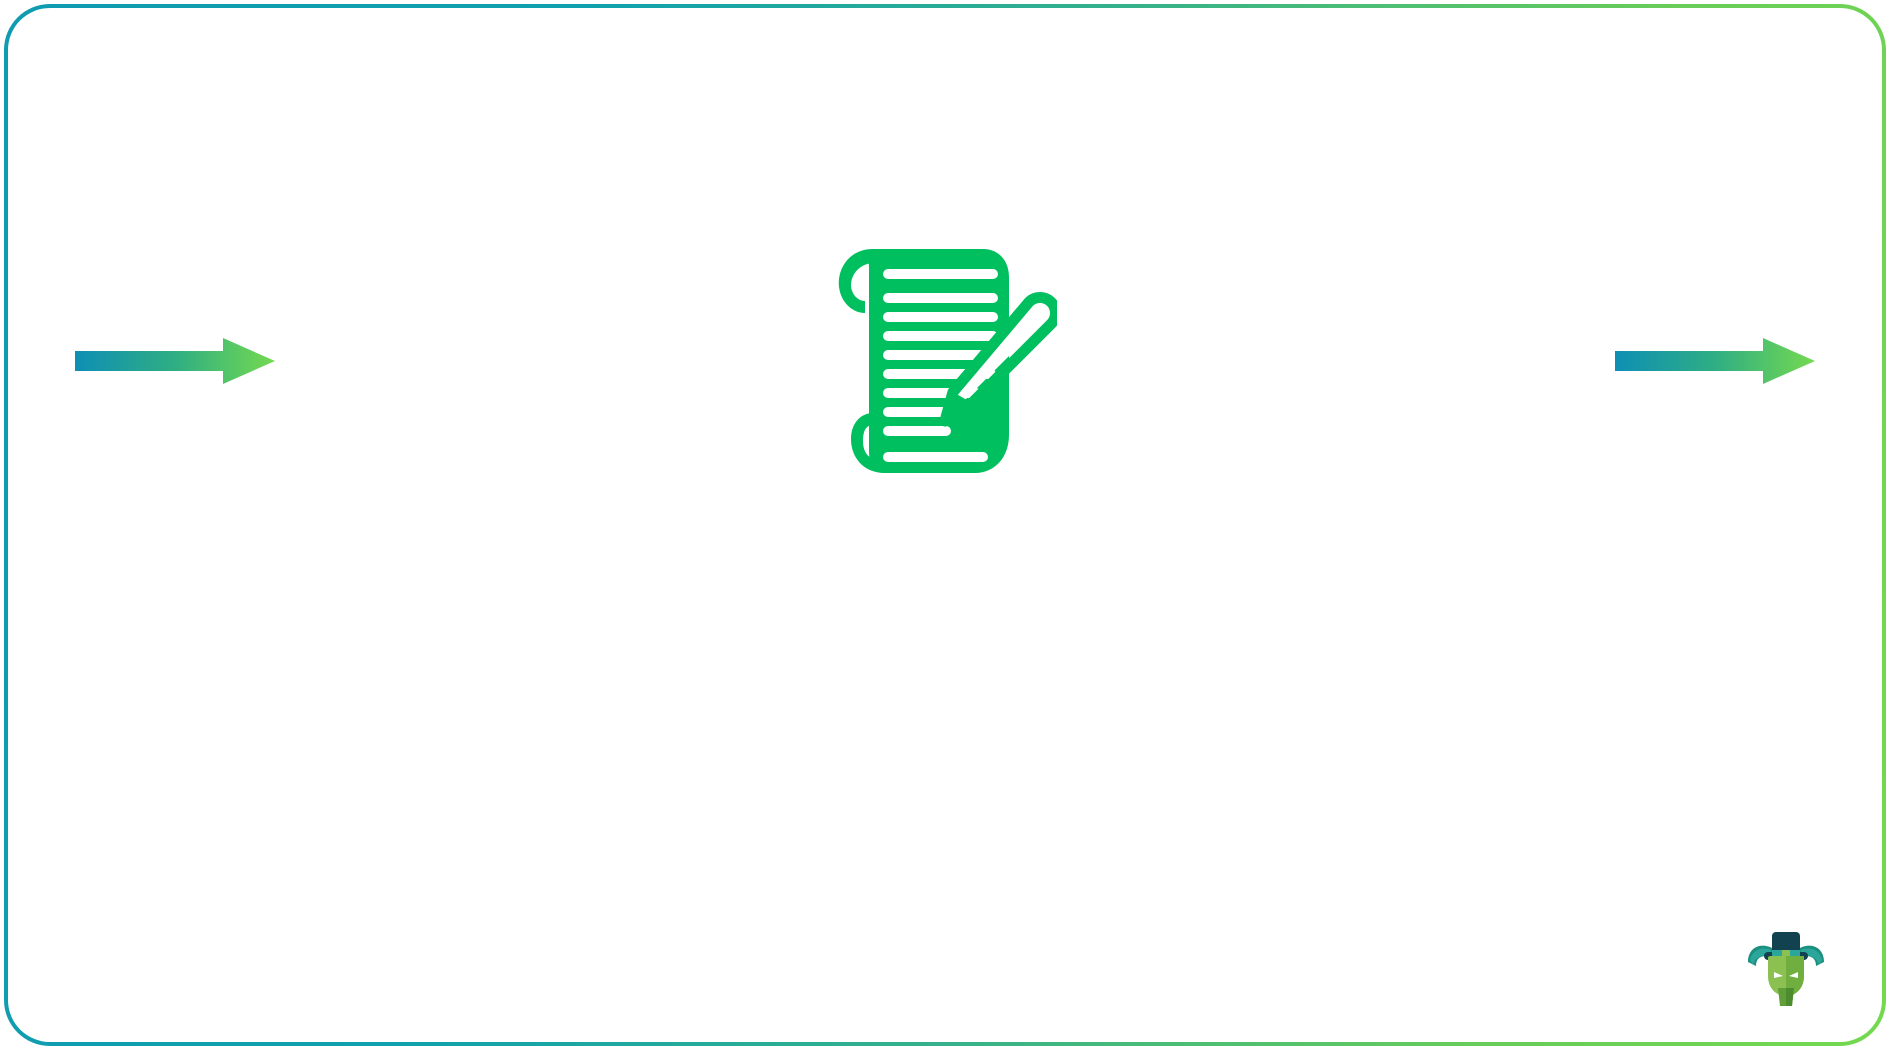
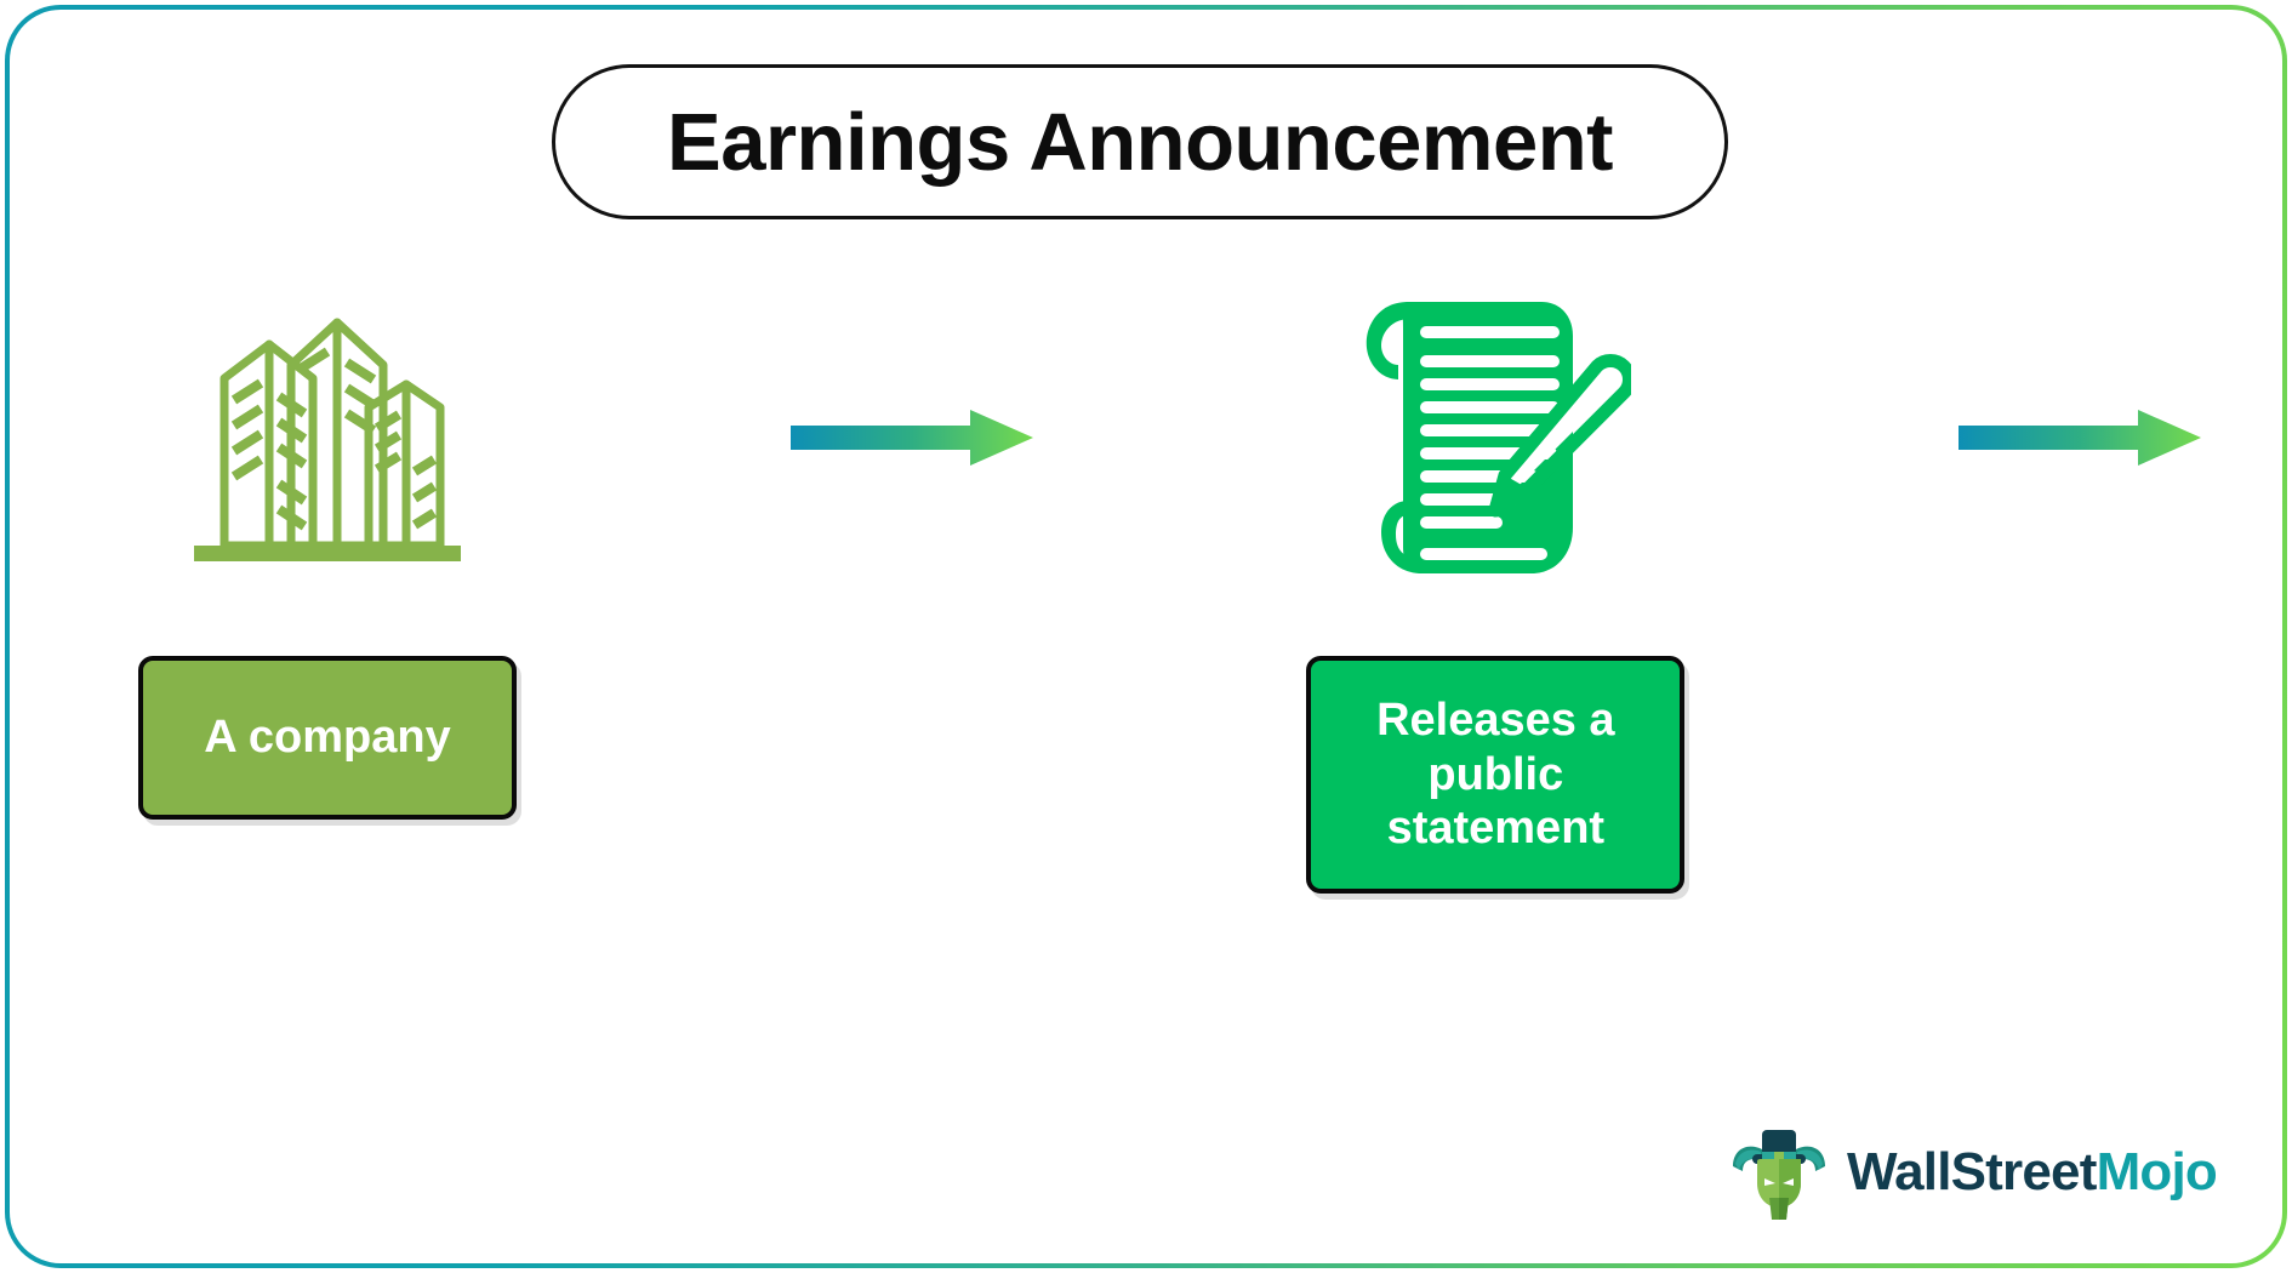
+ Earnings Announcement
+ A company
+ Releases a public statement
+ WallStreetMojo
